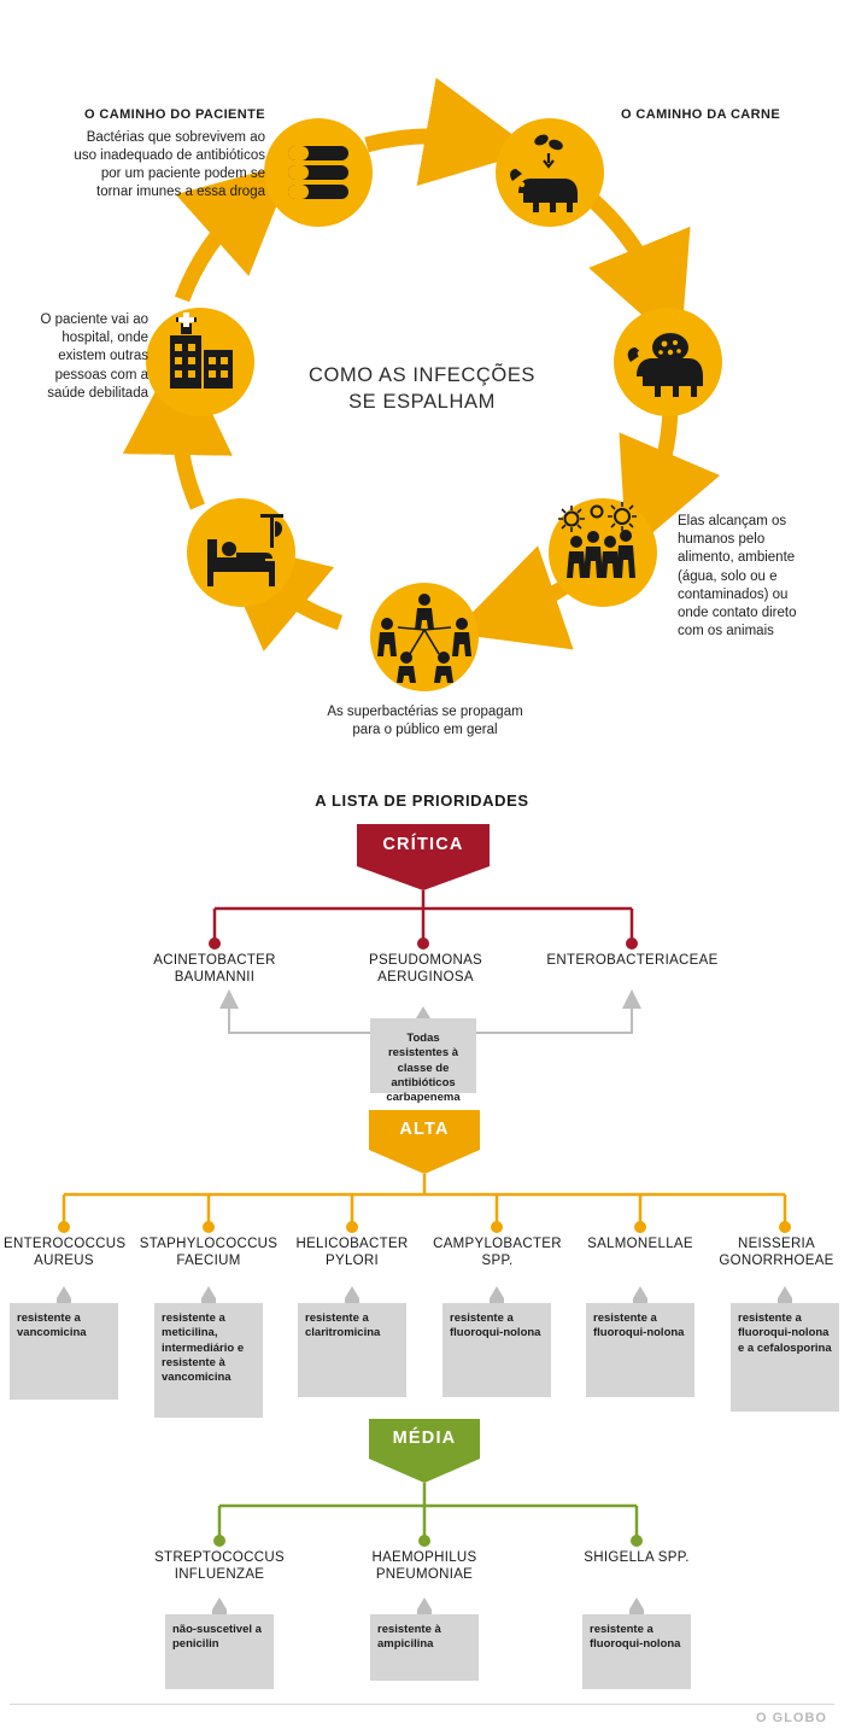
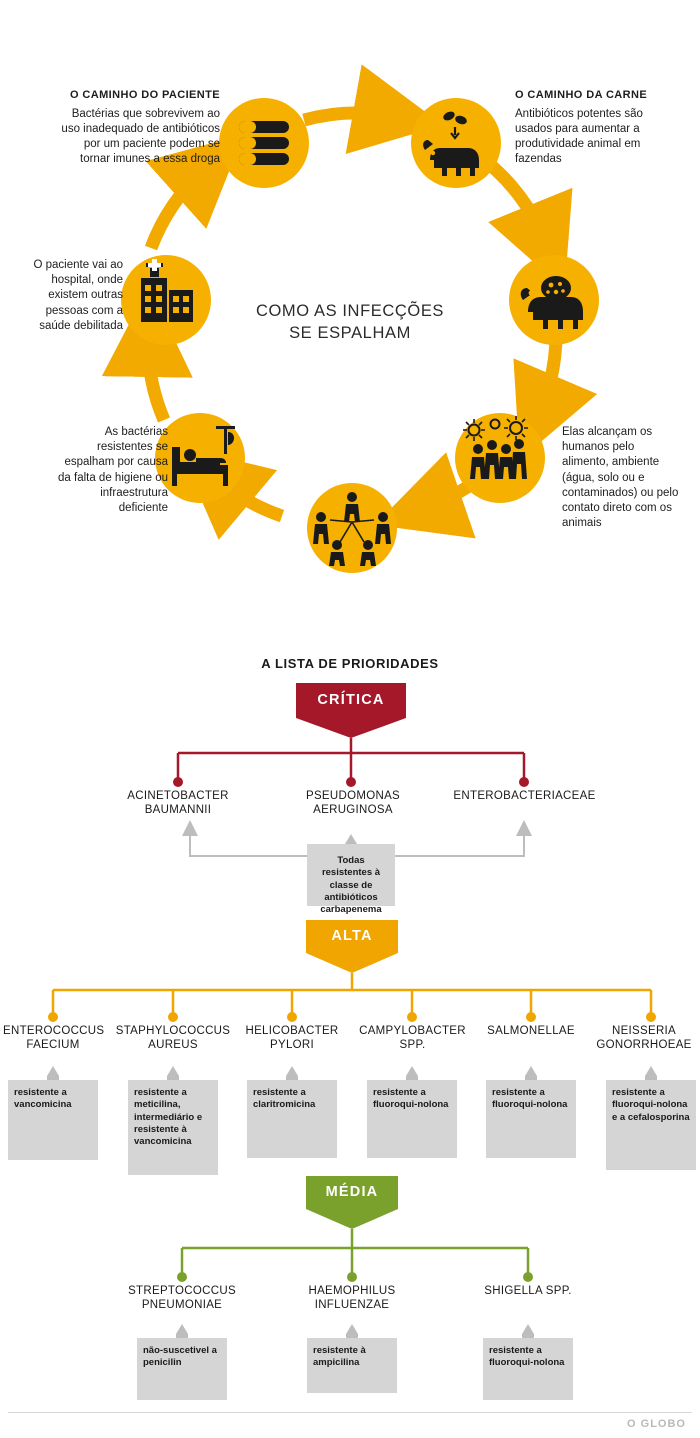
  COMO AS INFECÇÕES
  SE ESPALHAM
  O CAMINHO DO PACIENTE
  Bactérias que sobrevivem ao uso inadequado de antibióticos por um paciente podem se tornar imunes a essa droga
  O CAMINHO DA CARNE
+ Antibióticos potentes são usados para aumentar a produtividade animal em fazendas
  O paciente vai ao hospital, onde existem outras pessoas com a saúde debilitada
+ As bactérias resistentes se espalham por causa da falta de higiene ou infraestrutura deficiente
- Elas alcançam os humanos pelo alimento, ambiente (água, solo ou e contaminados) ou onde contato direto com os animais
+ Elas alcançam os humanos pelo alimento, ambiente (água, solo ou e contaminados) ou pelo contato direto com os animais
- As superbactérias se propagam para o público em geral
  A LISTA DE PRIORIDADES
  CRÍTICA
  ALTA
  MÉDIA
  ACINETOBACTER
  BAUMANNII
  PSEUDOMONAS
  AERUGINOSA
  ENTEROBACTERIACEAE
  Todas resistentes à classe de antibióticos carbapenema
  ENTEROCOCCUS
- AUREUS
+ FAECIUM
  STAPHYLOCOCCUS
- FAECIUM
+ AUREUS
  HELICOBACTER
  PYLORI
  CAMPYLOBACTER
  SPP.
  SALMONELLAE
  NEISSERIA
  GONORRHOEAE
  resistente a vancomicina
  resistente a meticilina, intermediário e resistente à vancomicina
  resistente a claritromicina
  resistente a fluoroqui-nolona
  resistente a fluoroqui-nolona
  resistente a fluoroqui-nolona e a cefalosporina
  STREPTOCOCCUS
- INFLUENZAE
+ PNEUMONIAE
  HAEMOPHILUS
- PNEUMONIAE
+ INFLUENZAE
  SHIGELLA SPP.
  não-suscetivel a penicilin
  resistente à ampicilina
  resistente a fluoroqui-nolona
  O GLOBO
